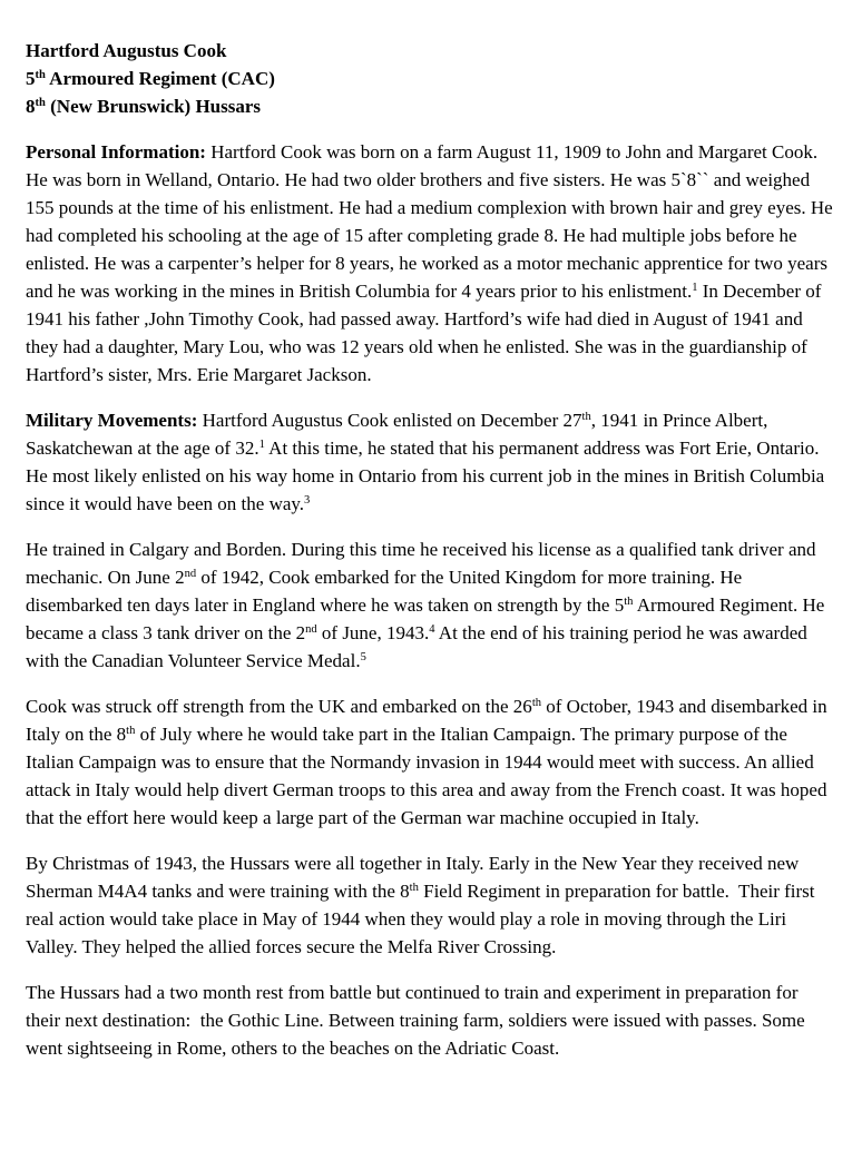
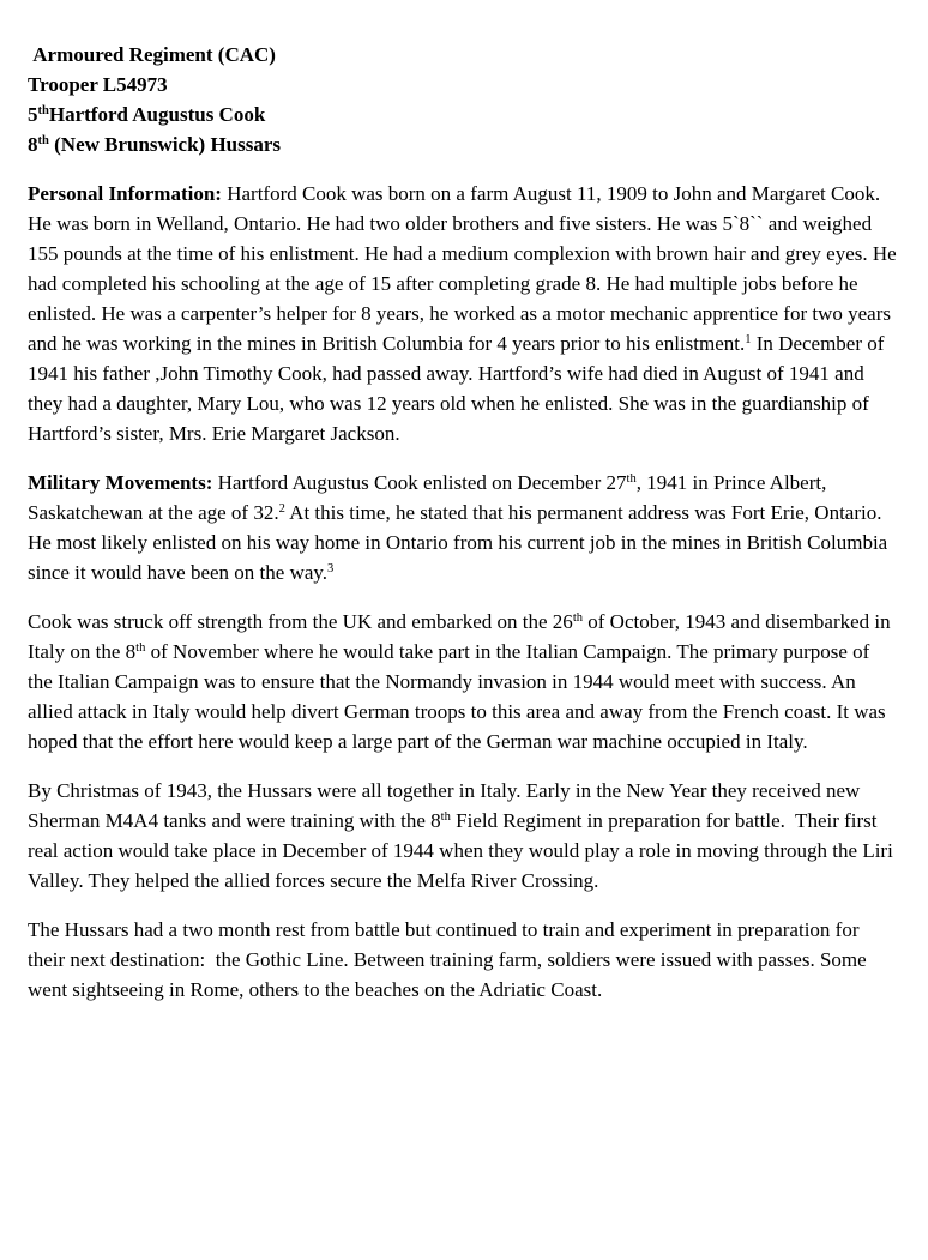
- Hartford Augustus Cook
+ Armoured Regiment (CAC)
+ Trooper L54973
- 5th Armoured Regiment (CAC)
+ 5thHartford Augustus Cook
  8th (New Brunswick) Hussars
  Personal Information: Hartford Cook was born on a farm August 11, 1909 to John and Margaret Cook. He was born in Welland, Ontario. He had two older brothers and five sisters. He was 5`8`` and weighed 155 pounds at the time of his enlistment. He had a medium complexion with brown hair and grey eyes. He had completed his schooling at the age of 15 after completing grade 8. He had multiple jobs before he enlisted. He was a carpenter’s helper for 8 years, he worked as a motor mechanic apprentice for two years and he was working in the mines in British Columbia for 4 years prior to his enlistment.1 In December of 1941 his father ,John Timothy Cook, had passed away. Hartford’s wife had died in August of 1941 and they had a daughter, Mary Lou, who was 12 years old when he enlisted. She was in the guardianship of Hartford’s sister, Mrs. Erie Margaret Jackson.
- Military Movements: Hartford Augustus Cook enlisted on December 27th, 1941 in Prince Albert, Saskatchewan at the age of 32.1 At this time, he stated that his permanent address was Fort Erie, Ontario. He most likely enlisted on his way home in Ontario from his current job in the mines in British Columbia since it would have been on the way.3
+ Military Movements: Hartford Augustus Cook enlisted on December 27th, 1941 in Prince Albert, Saskatchewan at the age of 32.2 At this time, he stated that his permanent address was Fort Erie, Ontario. He most likely enlisted on his way home in Ontario from his current job in the mines in British Columbia since it would have been on the way.3
- He trained in Calgary and Borden. During this time he received his license as a qualified tank driver and mechanic. On June 2nd of 1942, Cook embarked for the United Kingdom for more training. He disembarked ten days later in England where he was taken on strength by the 5th Armoured Regiment. He became a class 3 tank driver on the 2nd of June, 1943.4 At the end of his training period he was awarded with the Canadian Volunteer Service Medal.5
- Cook was struck off strength from the UK and embarked on the 26th of October, 1943 and disembarked in Italy on the 8th of July where he would take part in the Italian Campaign. The primary purpose of the Italian Campaign was to ensure that the Normandy invasion in 1944 would meet with success. An allied attack in Italy would help divert German troops to this area and away from the French coast. It was hoped that the effort here would keep a large part of the German war machine occupied in Italy.
+ Cook was struck off strength from the UK and embarked on the 26th of October, 1943 and disembarked in Italy on the 8th of November where he would take part in the Italian Campaign. The primary purpose of the Italian Campaign was to ensure that the Normandy invasion in 1944 would meet with success. An allied attack in Italy would help divert German troops to this area and away from the French coast. It was hoped that the effort here would keep a large part of the German war machine occupied in Italy.
- By Christmas of 1943, the Hussars were all together in Italy. Early in the New Year they received new Sherman M4A4 tanks and were training with the 8th Field Regiment in preparation for battle. Their first real action would take place in May of 1944 when they would play a role in moving through the Liri Valley. They helped the allied forces secure the Melfa River Crossing.
+ By Christmas of 1943, the Hussars were all together in Italy. Early in the New Year they received new Sherman M4A4 tanks and were training with the 8th Field Regiment in preparation for battle. Their first real action would take place in December of 1944 when they would play a role in moving through the Liri Valley. They helped the allied forces secure the Melfa River Crossing.
  The Hussars had a two month rest from battle but continued to train and experiment in preparation for their next destination: the Gothic Line. Between training farm, soldiers were issued with passes. Some went sightseeing in Rome, others to the beaches on the Adriatic Coast.
